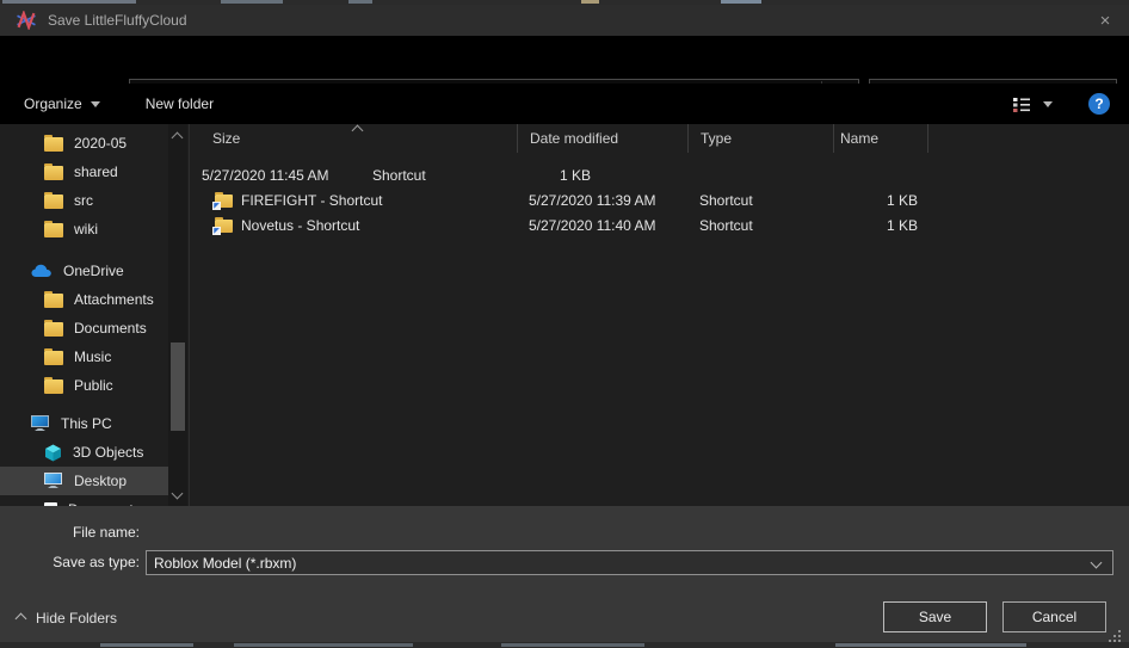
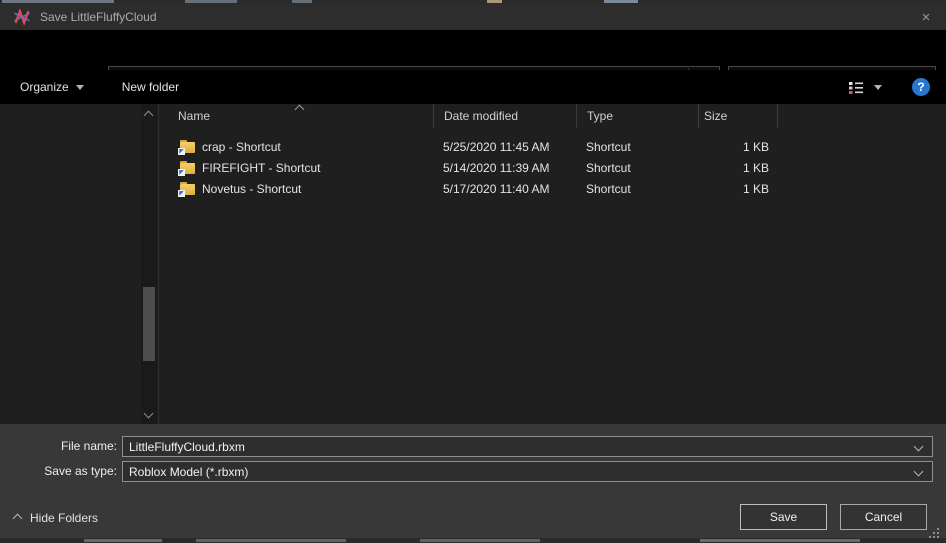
  Save LittleFluffyCloud
  ×
  Organize
  New folder
  ?
- 2020-05
- shared
- src
- wiki
- OneDrive
- Attachments
- Documents
- Music
- Public
- This PC
- 3D Objects
- Desktop
- Size
+ Name
  Date modified
  Type
- Name
+ Size
+ crap - Shortcut
- 5/27/2020 11:45 AM
+ 5/25/2020 11:45 AM
  Shortcut
  1 KB
  FIREFIGHT - Shortcut
- 5/27/2020 11:39 AM
+ 5/14/2020 11:39 AM
  Shortcut
  1 KB
  Novetus - Shortcut
- 5/27/2020 11:40 AM
+ 5/17/2020 11:40 AM
  Shortcut
  1 KB
  File name:
+ LittleFluffyCloud.rbxm
  Save as type:
  Roblox Model (*.rbxm)
  Hide Folders
  Save
  Cancel
